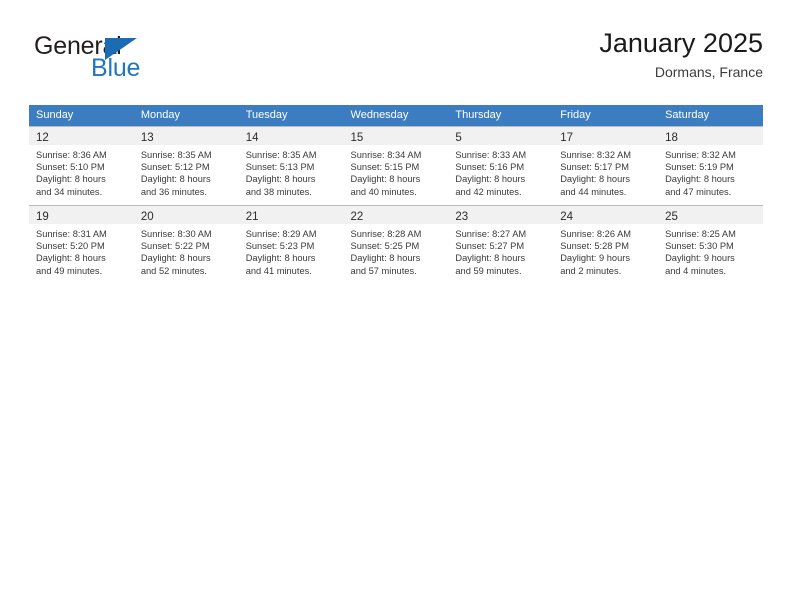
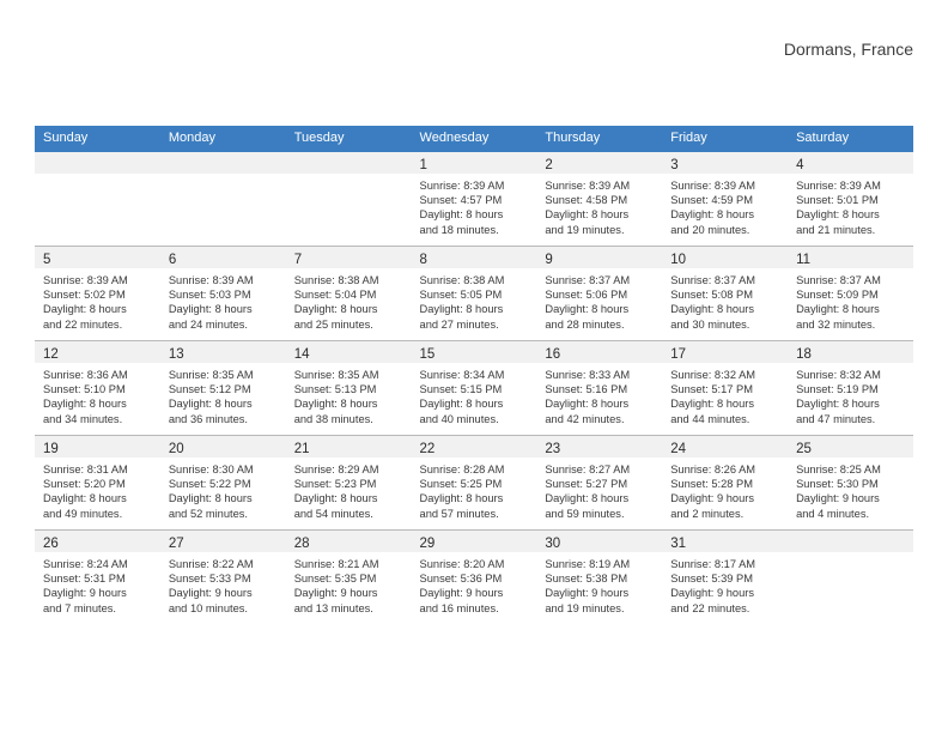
- General
- Blue
- January 2025
  Dormans, France
  Sunday	Monday	Tuesday	Wednesday	Thursday	Friday	Saturday
+ 			1Sunrise: 8:39 AMSunset: 4:57 PMDaylight: 8 hoursand 18 minutes.	2Sunrise: 8:39 AMSunset: 4:58 PMDaylight: 8 hoursand 19 minutes.	3Sunrise: 8:39 AMSunset: 4:59 PMDaylight: 8 hoursand 20 minutes.	4Sunrise: 8:39 AMSunset: 5:01 PMDaylight: 8 hoursand 21 minutes.
+ 5Sunrise: 8:39 AMSunset: 5:02 PMDaylight: 8 hoursand 22 minutes.	6Sunrise: 8:39 AMSunset: 5:03 PMDaylight: 8 hoursand 24 minutes.	7Sunrise: 8:38 AMSunset: 5:04 PMDaylight: 8 hoursand 25 minutes.	8Sunrise: 8:38 AMSunset: 5:05 PMDaylight: 8 hoursand 27 minutes.	9Sunrise: 8:37 AMSunset: 5:06 PMDaylight: 8 hoursand 28 minutes.	10Sunrise: 8:37 AMSunset: 5:08 PMDaylight: 8 hoursand 30 minutes.	11Sunrise: 8:37 AMSunset: 5:09 PMDaylight: 8 hoursand 32 minutes.
- 12Sunrise: 8:36 AMSunset: 5:10 PMDaylight: 8 hoursand 34 minutes.	13Sunrise: 8:35 AMSunset: 5:12 PMDaylight: 8 hoursand 36 minutes.	14Sunrise: 8:35 AMSunset: 5:13 PMDaylight: 8 hoursand 38 minutes.	15Sunrise: 8:34 AMSunset: 5:15 PMDaylight: 8 hoursand 40 minutes.	5Sunrise: 8:33 AMSunset: 5:16 PMDaylight: 8 hoursand 42 minutes.	17Sunrise: 8:32 AMSunset: 5:17 PMDaylight: 8 hoursand 44 minutes.	18Sunrise: 8:32 AMSunset: 5:19 PMDaylight: 8 hoursand 47 minutes.
+ 12Sunrise: 8:36 AMSunset: 5:10 PMDaylight: 8 hoursand 34 minutes.	13Sunrise: 8:35 AMSunset: 5:12 PMDaylight: 8 hoursand 36 minutes.	14Sunrise: 8:35 AMSunset: 5:13 PMDaylight: 8 hoursand 38 minutes.	15Sunrise: 8:34 AMSunset: 5:15 PMDaylight: 8 hoursand 40 minutes.	16Sunrise: 8:33 AMSunset: 5:16 PMDaylight: 8 hoursand 42 minutes.	17Sunrise: 8:32 AMSunset: 5:17 PMDaylight: 8 hoursand 44 minutes.	18Sunrise: 8:32 AMSunset: 5:19 PMDaylight: 8 hoursand 47 minutes.
- 19Sunrise: 8:31 AMSunset: 5:20 PMDaylight: 8 hoursand 49 minutes.	20Sunrise: 8:30 AMSunset: 5:22 PMDaylight: 8 hoursand 52 minutes.	21Sunrise: 8:29 AMSunset: 5:23 PMDaylight: 8 hoursand 41 minutes.	22Sunrise: 8:28 AMSunset: 5:25 PMDaylight: 8 hoursand 57 minutes.	23Sunrise: 8:27 AMSunset: 5:27 PMDaylight: 8 hoursand 59 minutes.	24Sunrise: 8:26 AMSunset: 5:28 PMDaylight: 9 hoursand 2 minutes.	25Sunrise: 8:25 AMSunset: 5:30 PMDaylight: 9 hoursand 4 minutes.
+ 19Sunrise: 8:31 AMSunset: 5:20 PMDaylight: 8 hoursand 49 minutes.	20Sunrise: 8:30 AMSunset: 5:22 PMDaylight: 8 hoursand 52 minutes.	21Sunrise: 8:29 AMSunset: 5:23 PMDaylight: 8 hoursand 54 minutes.	22Sunrise: 8:28 AMSunset: 5:25 PMDaylight: 8 hoursand 57 minutes.	23Sunrise: 8:27 AMSunset: 5:27 PMDaylight: 8 hoursand 59 minutes.	24Sunrise: 8:26 AMSunset: 5:28 PMDaylight: 9 hoursand 2 minutes.	25Sunrise: 8:25 AMSunset: 5:30 PMDaylight: 9 hoursand 4 minutes.
+ 26Sunrise: 8:24 AMSunset: 5:31 PMDaylight: 9 hoursand 7 minutes.	27Sunrise: 8:22 AMSunset: 5:33 PMDaylight: 9 hoursand 10 minutes.	28Sunrise: 8:21 AMSunset: 5:35 PMDaylight: 9 hoursand 13 minutes.	29Sunrise: 8:20 AMSunset: 5:36 PMDaylight: 9 hoursand 16 minutes.	30Sunrise: 8:19 AMSunset: 5:38 PMDaylight: 9 hoursand 19 minutes.	31Sunrise: 8:17 AMSunset: 5:39 PMDaylight: 9 hoursand 22 minutes.
